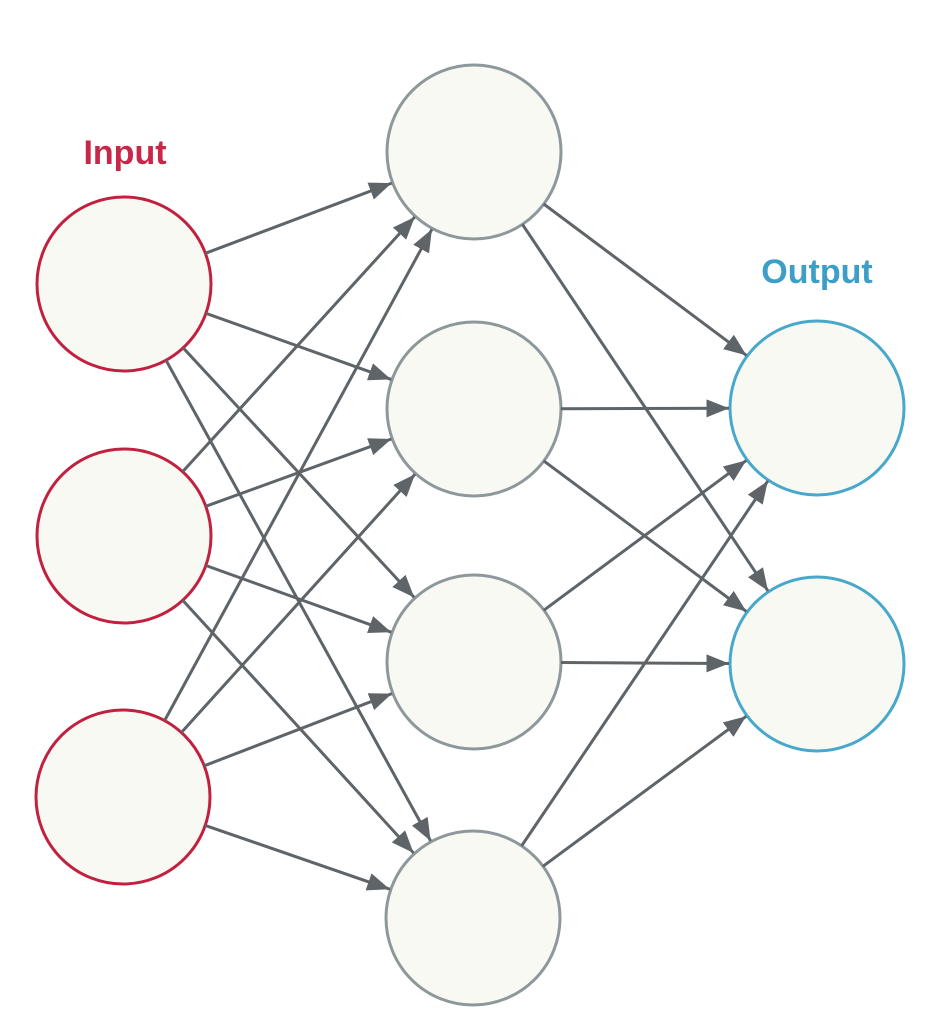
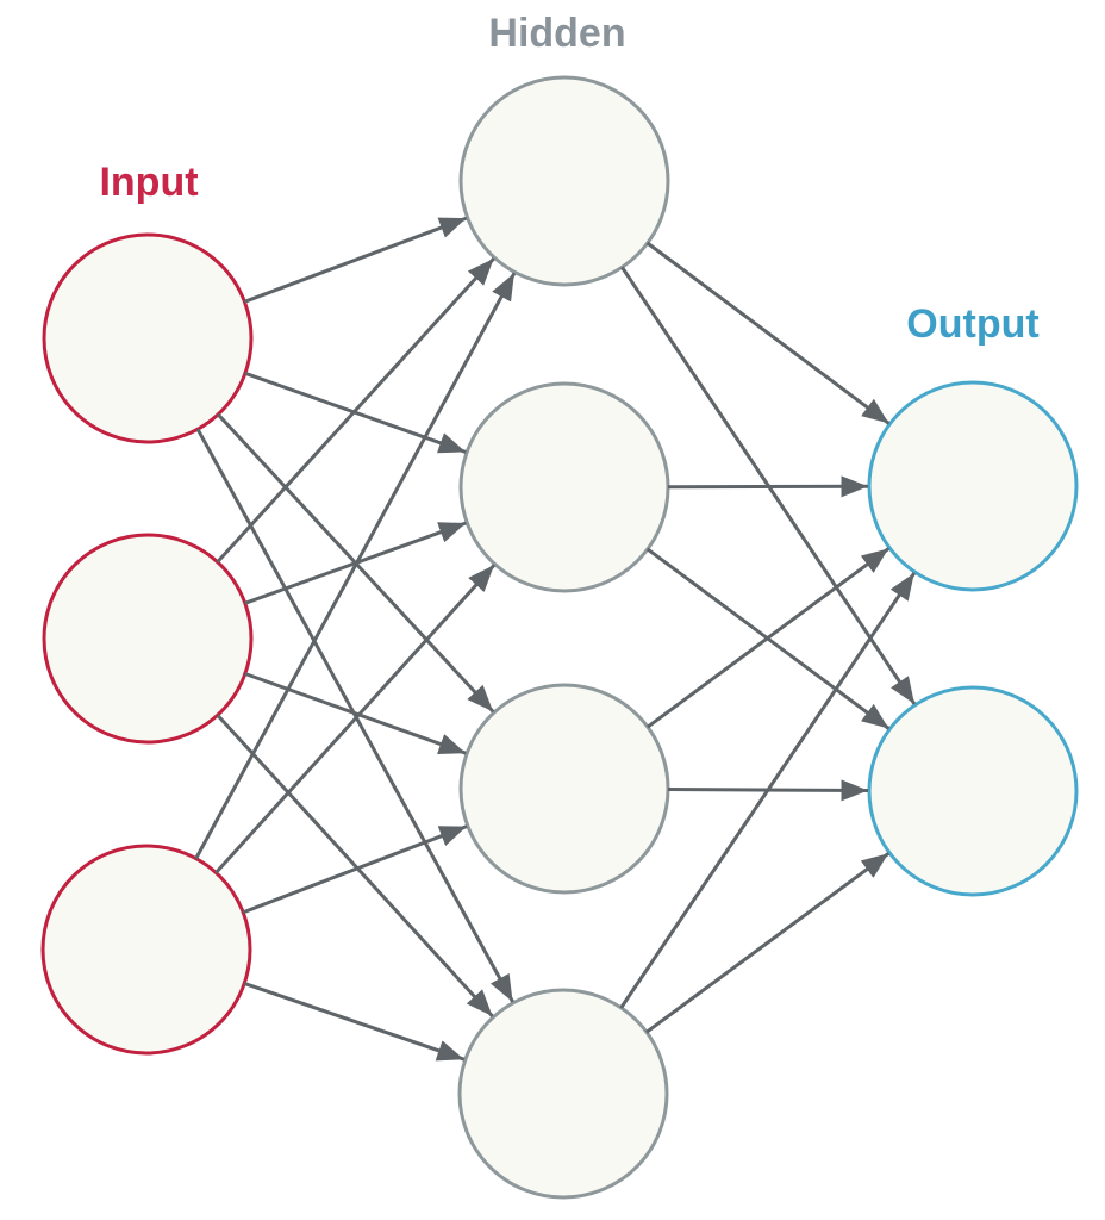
  Input
+ Hidden
  Output
